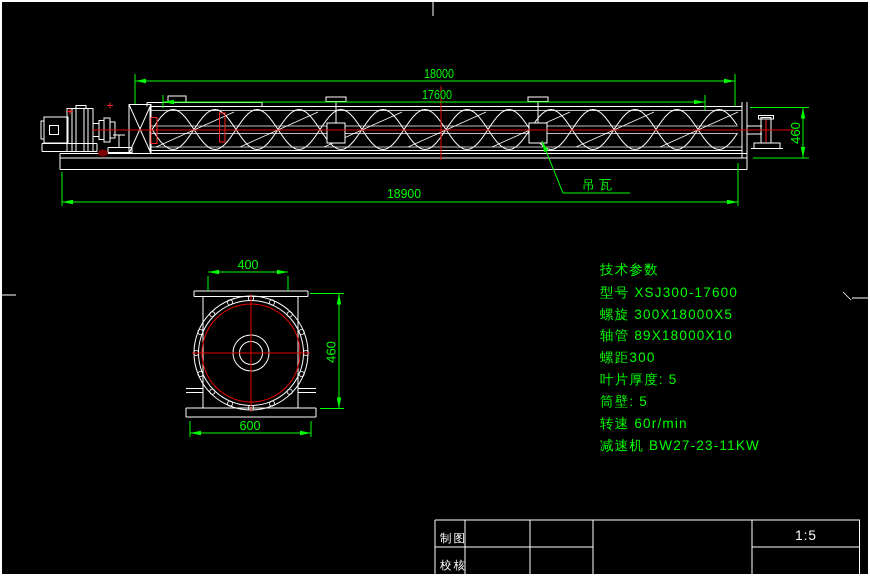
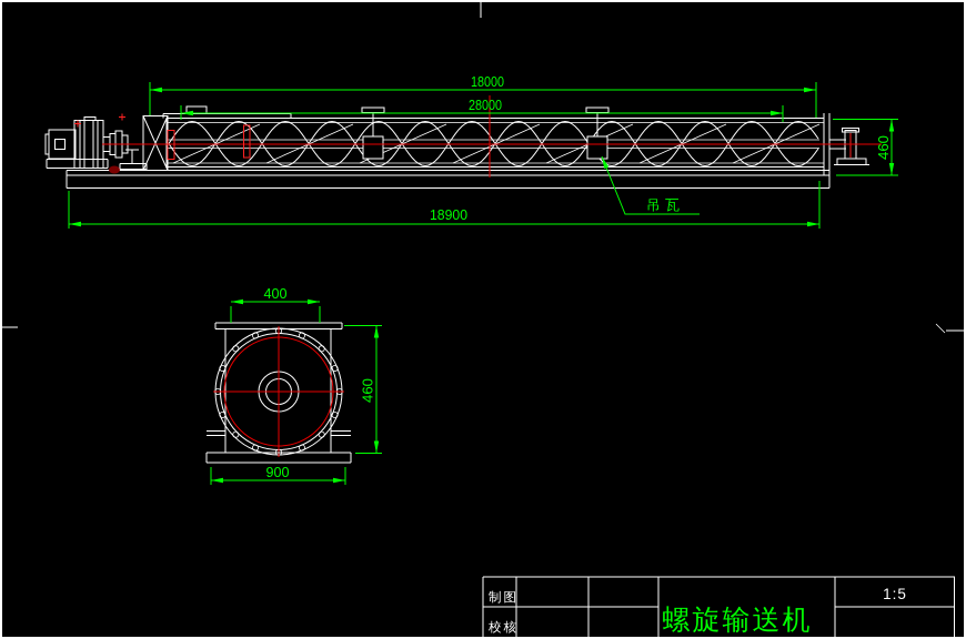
  18000
- 17600
+ 28000
  18900
  吊瓦
  400
- 600
+ 900
- 技术参数
- 型号 XSJ300-17600
- 螺旋 300X18000X5
- 轴管 89X18000X10
- 螺距300
- 叶片厚度: 5
- 筒壁: 5
- 转速 60r/min
- 减速机 BW27-23-11KW
  制图
  校核
+ 螺旋输送机
  1:5
